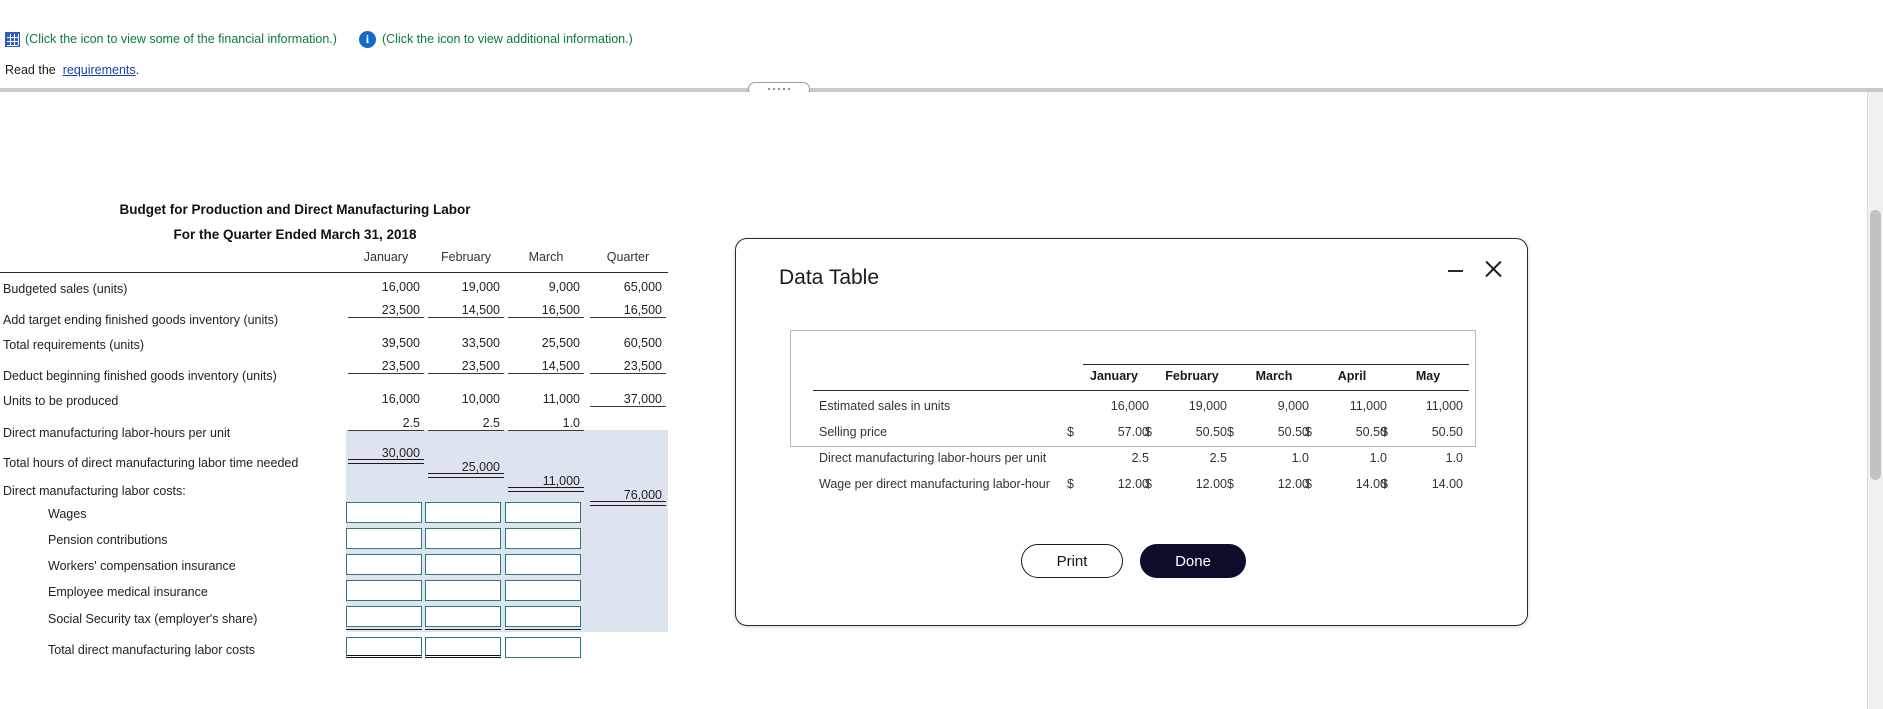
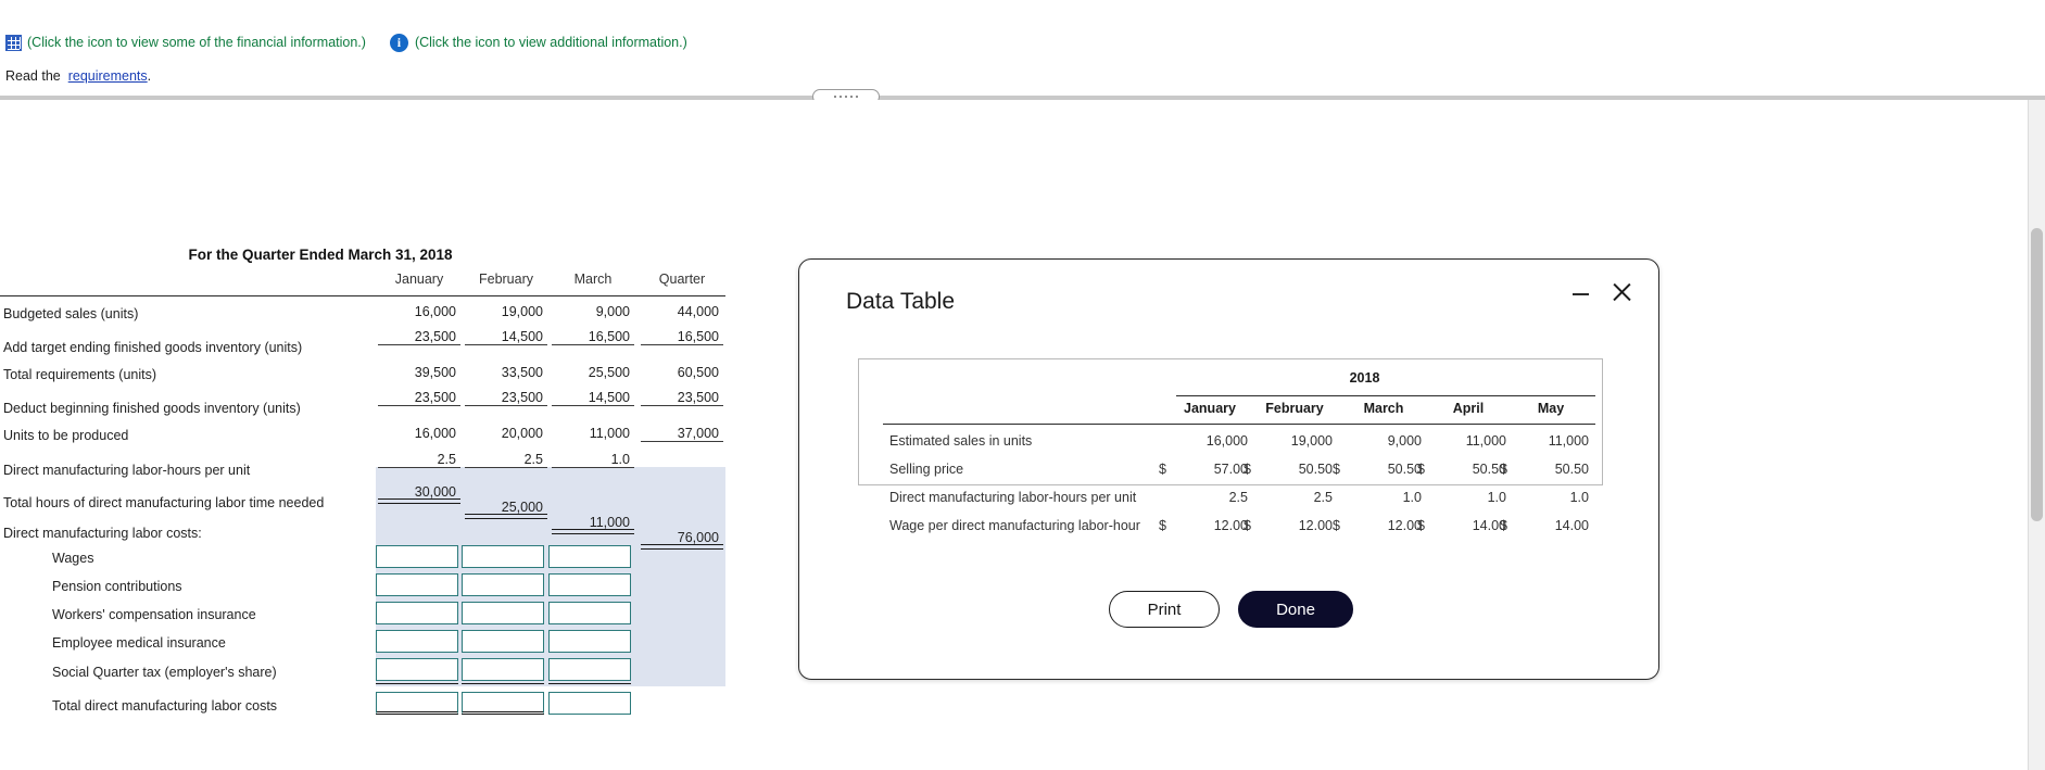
  (Click the icon to view some of the financial information.)
  i
  (Click the icon to view additional information.)
  Read the requirements.
- Budget for Production and Direct Manufacturing Labor
  For the Quarter Ended March 31, 2018
  January
  February
  March
  Quarter
  Budgeted sales (units)
  16,000
  19,000
  9,000
- 65,000
+ 44,000
  Add target ending finished goods inventory (units)
  23,500
  14,500
  16,500
  16,500
  Total requirements (units)
  39,500
  33,500
  25,500
  60,500
  Deduct beginning finished goods inventory (units)
  23,500
  23,500
  14,500
  23,500
  Units to be produced
  16,000
- 10,000
+ 20,000
  11,000
  37,000
  Direct manufacturing labor-hours per unit
  2.5
  2.5
  1.0
  Total hours of direct manufacturing labor time needed
  30,000
  25,000
  11,000
  76,000
  Direct manufacturing labor costs:
  Wages
  Pension contributions
  Workers' compensation insurance
  Employee medical insurance
- Social Security tax (employer's share)
+ Social Quarter tax (employer's share)
  Total direct manufacturing labor costs
  Data Table
+ 2018
  January
  February
  March
  April
  May
  Estimated sales in units
  16,000
  19,000
  9,000
  11,000
  11,000
  Selling price
  $
  57.00
  $
  50.50
  $
  50.50
  $
  50.50
  $
  50.50
  Direct manufacturing labor-hours per unit
  2.5
  2.5
  1.0
  1.0
  1.0
  Wage per direct manufacturing labor-hour
  $
  12.00
  $
  12.00
  $
  12.00
  $
  14.00
  $
  14.00
  Print
  Done
